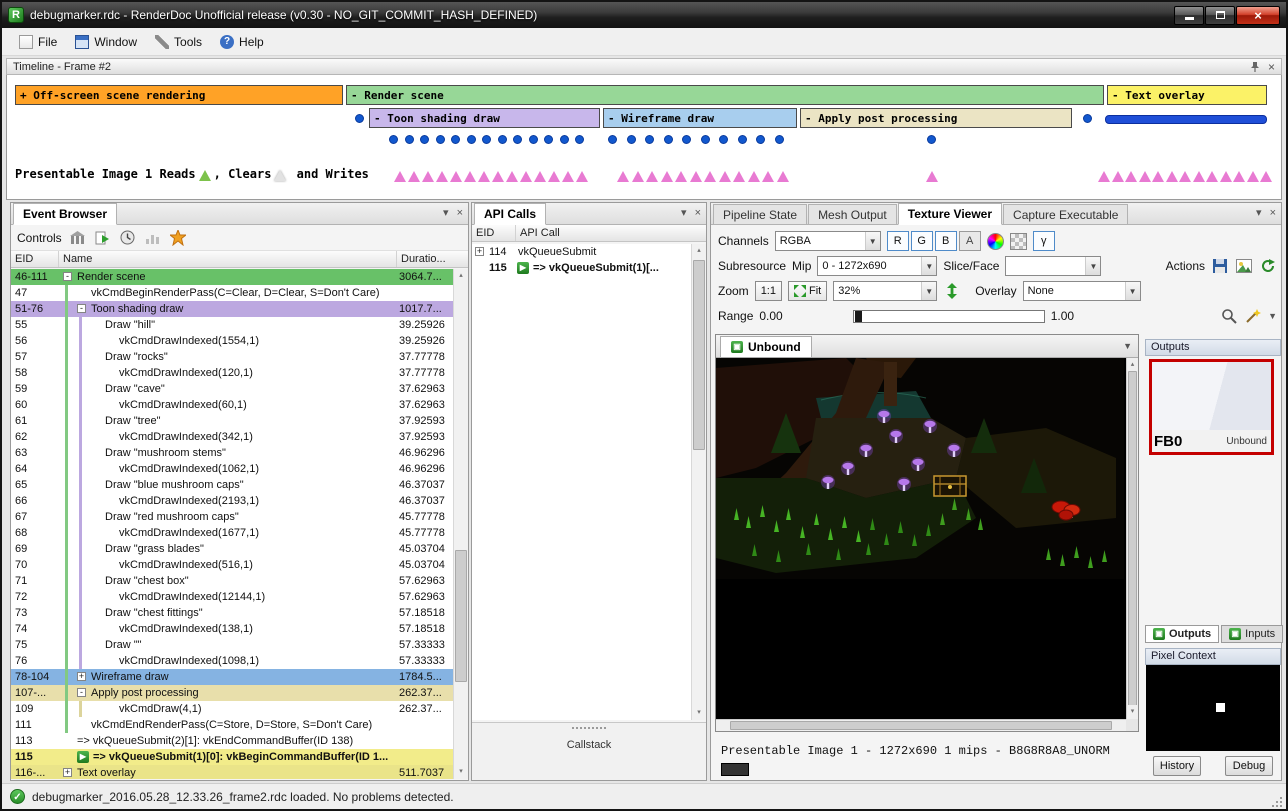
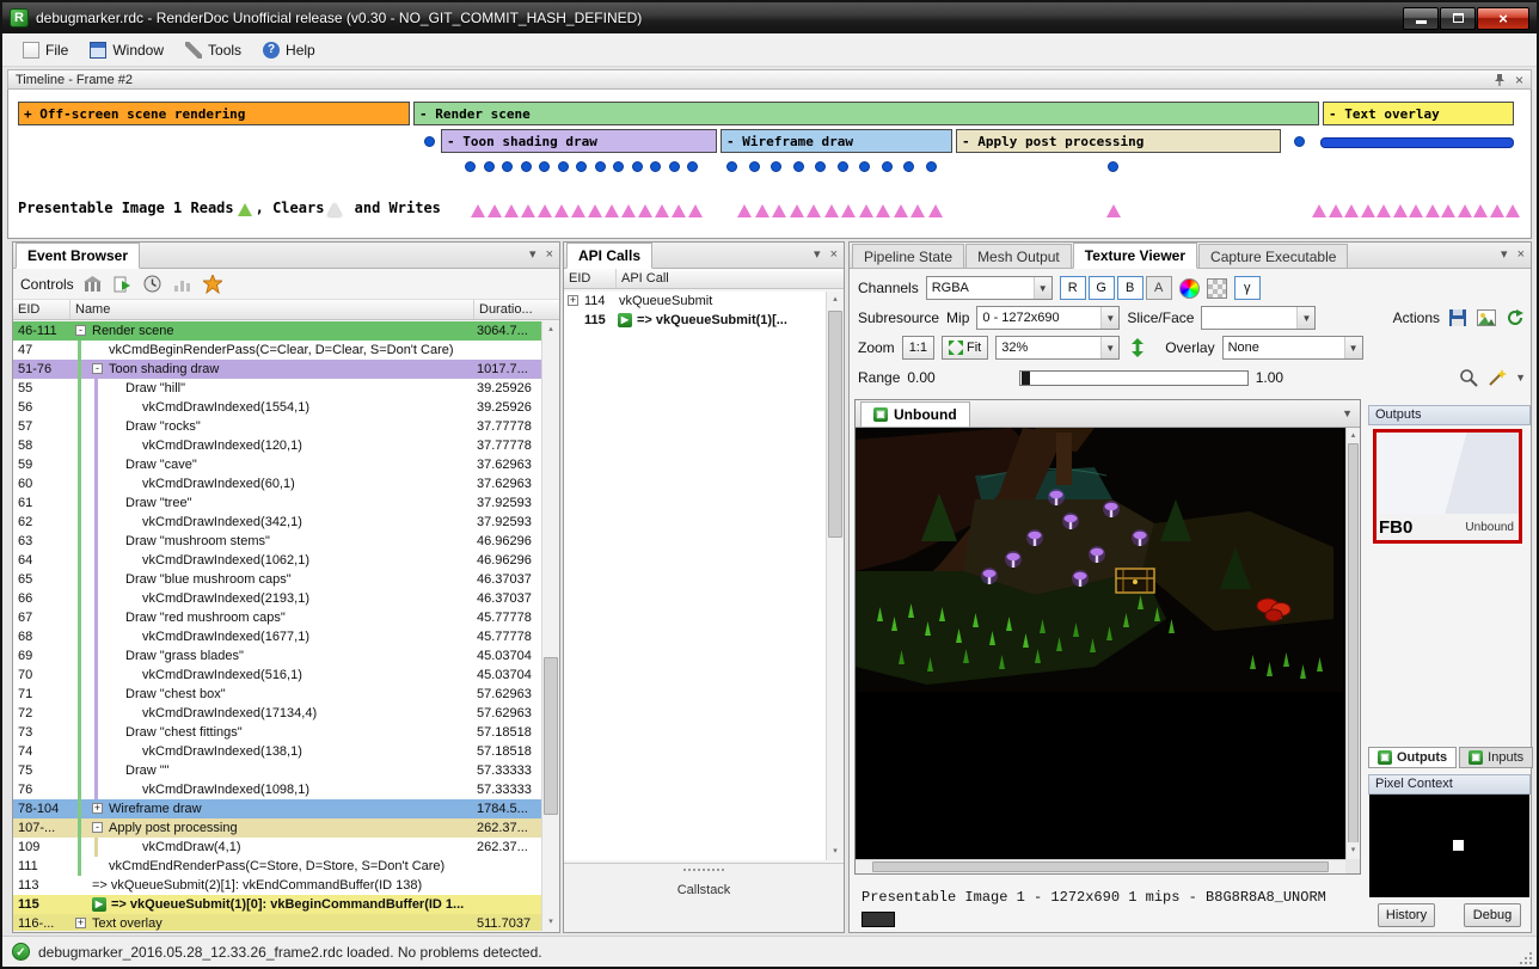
  R
  debugmarker.rdc - RenderDoc Unofficial release (v0.30 - NO_GIT_COMMIT_HASH_DEFINED)
  ×
  File
  Window
  Tools
  Help
  Timeline - Frame #2
  ×
  + Off-screen scene rendering
  - Render scene
  - Text overlay
  - Toon shading draw
  - Wireframe draw
  - Apply post processing
  Presentable Image 1 Reads
  , Clears
  and Writes
  Event Browser
  ▾
  ×
  Controls
  EID
  Name
  Duratio...
  46-111
  -
  Render scene
  3064.7...
  47
  vkCmdBeginRenderPass(C=Clear, D=Clear, S=Don't Care)
  51-76
  -
  Toon shading draw
  1017.7...
  55
  Draw "hill"
  39.25926
  56
  vkCmdDrawIndexed(1554,1)
  39.25926
  57
  Draw "rocks"
  37.77778
  58
  vkCmdDrawIndexed(120,1)
  37.77778
  59
  Draw "cave"
  37.62963
  60
  vkCmdDrawIndexed(60,1)
  37.62963
  61
  Draw "tree"
  37.92593
  62
  vkCmdDrawIndexed(342,1)
  37.92593
  63
  Draw "mushroom stems"
  46.96296
  64
  vkCmdDrawIndexed(1062,1)
  46.96296
  65
  Draw "blue mushroom caps"
  46.37037
  66
  vkCmdDrawIndexed(2193,1)
  46.37037
  67
  Draw "red mushroom caps"
  45.77778
  68
  vkCmdDrawIndexed(1677,1)
  45.77778
  69
  Draw "grass blades"
  45.03704
  70
  vkCmdDrawIndexed(516,1)
  45.03704
  71
  Draw "chest box"
  57.62963
  72
- vkCmdDrawIndexed(12144,1)
+ vkCmdDrawIndexed(17134,4)
  57.62963
  73
  Draw "chest fittings"
  57.18518
  74
  vkCmdDrawIndexed(138,1)
  57.18518
  75
  Draw ""
  57.33333
  76
  vkCmdDrawIndexed(1098,1)
  57.33333
  78-104
  +
  Wireframe draw
  1784.5...
  107-...
  -
  Apply post processing
  262.37...
  109
  vkCmdDraw(4,1)
  262.37...
  111
  vkCmdEndRenderPass(C=Store, D=Store, S=Don't Care)
  113
  => vkQueueSubmit(2)[1]: vkEndCommandBuffer(ID 138)
  115
  ▶
  => vkQueueSubmit(1)[0]: vkBeginCommandBuffer(ID 1...
  116-...
  +
  Text overlay
  511.7037
  API Calls
  ▾
  ×
  EID
  API Call
  +
  114
  vkQueueSubmit
  115
  ▶
  => vkQueueSubmit(1)[...
  Callstack
  Pipeline State
  Mesh Output
  Texture Viewer
  Capture Executable
  ▾
  ×
  Channels
  RGBA
  ▼
  R
  G
  B
  A
  γ
  Subresource
  Mip
  0 - 1272x690
  ▼
  Slice/Face
  ▼
  Actions
  Zoom
  1:1
  Fit
  32%
  ▼
  Overlay
  None
  ▼
  Range
  0.00
  1.00
  ▼
  ▣
  Unbound
  ▼
  Presentable Image 1 - 1272x690 1 mips - B8G8R8A8_UNORM
  Outputs
  FB0
  Unbound
  ▣
  Outputs
  ▣
  Inputs
  Pixel Context
  History
  Debug
  ✓
  debugmarker_2016.05.28_12.33.26_frame2.rdc loaded. No problems detected.
